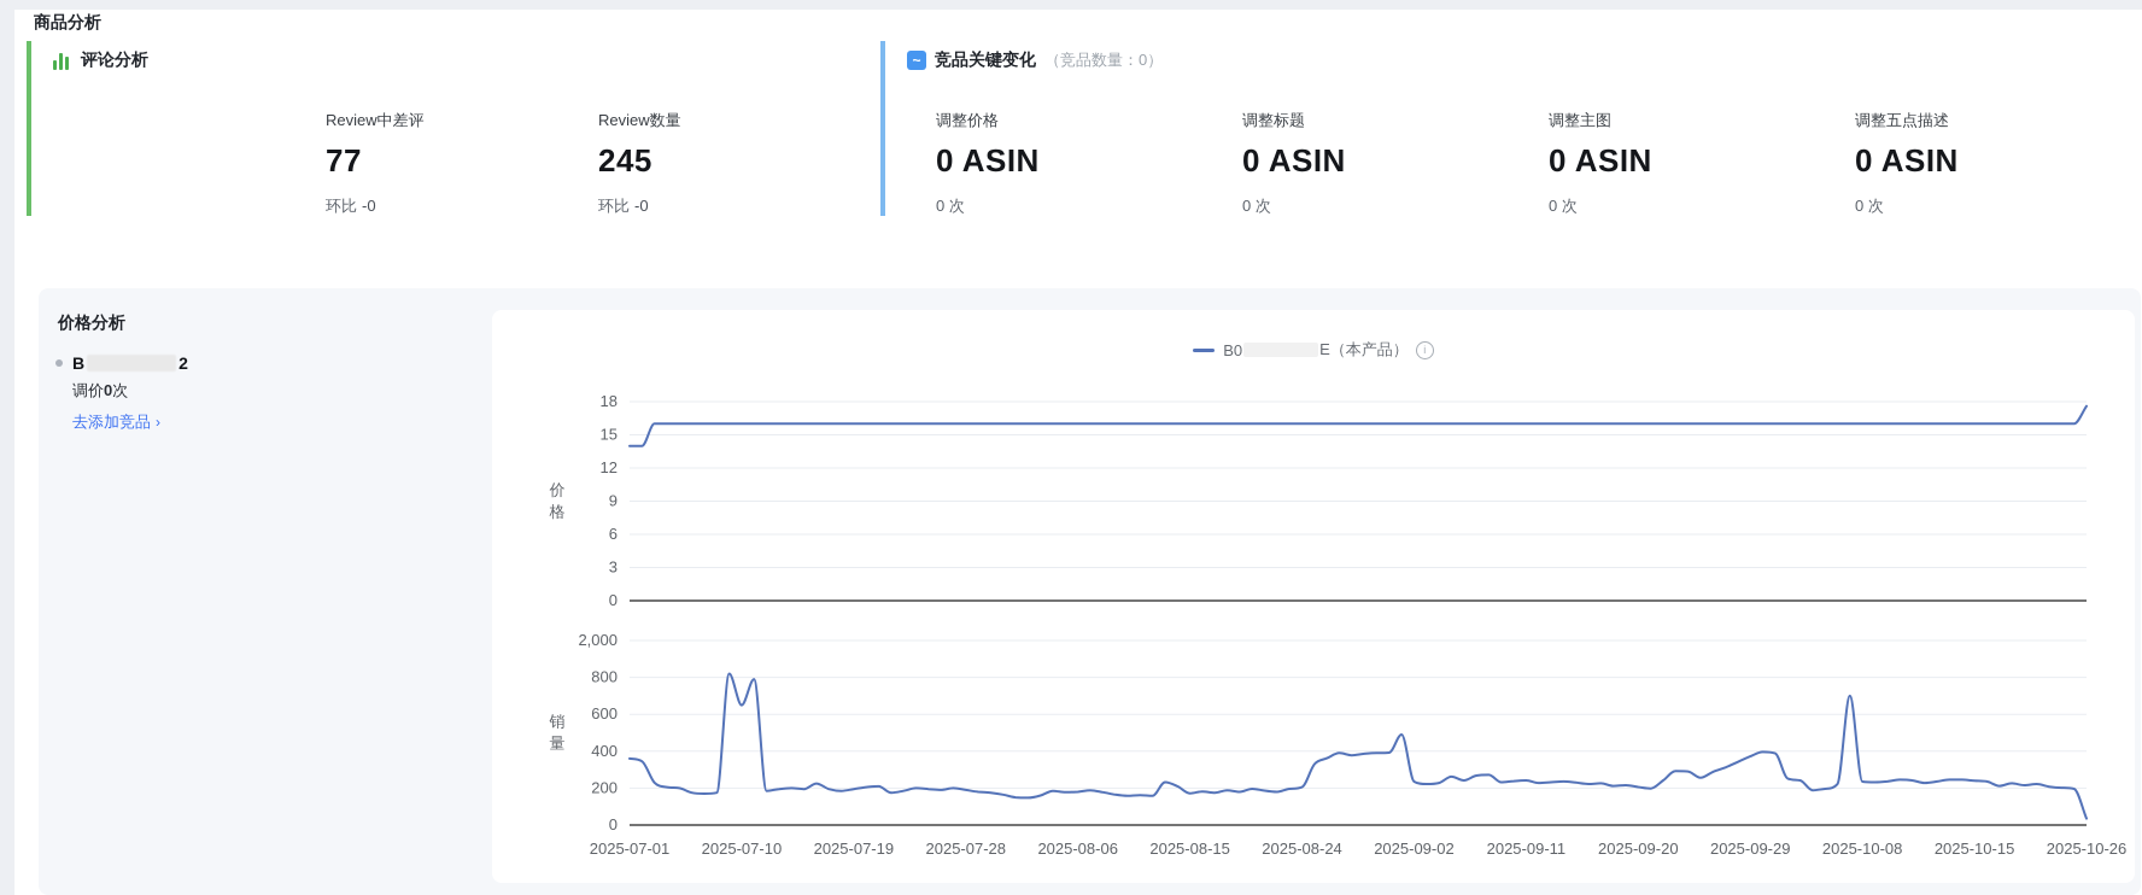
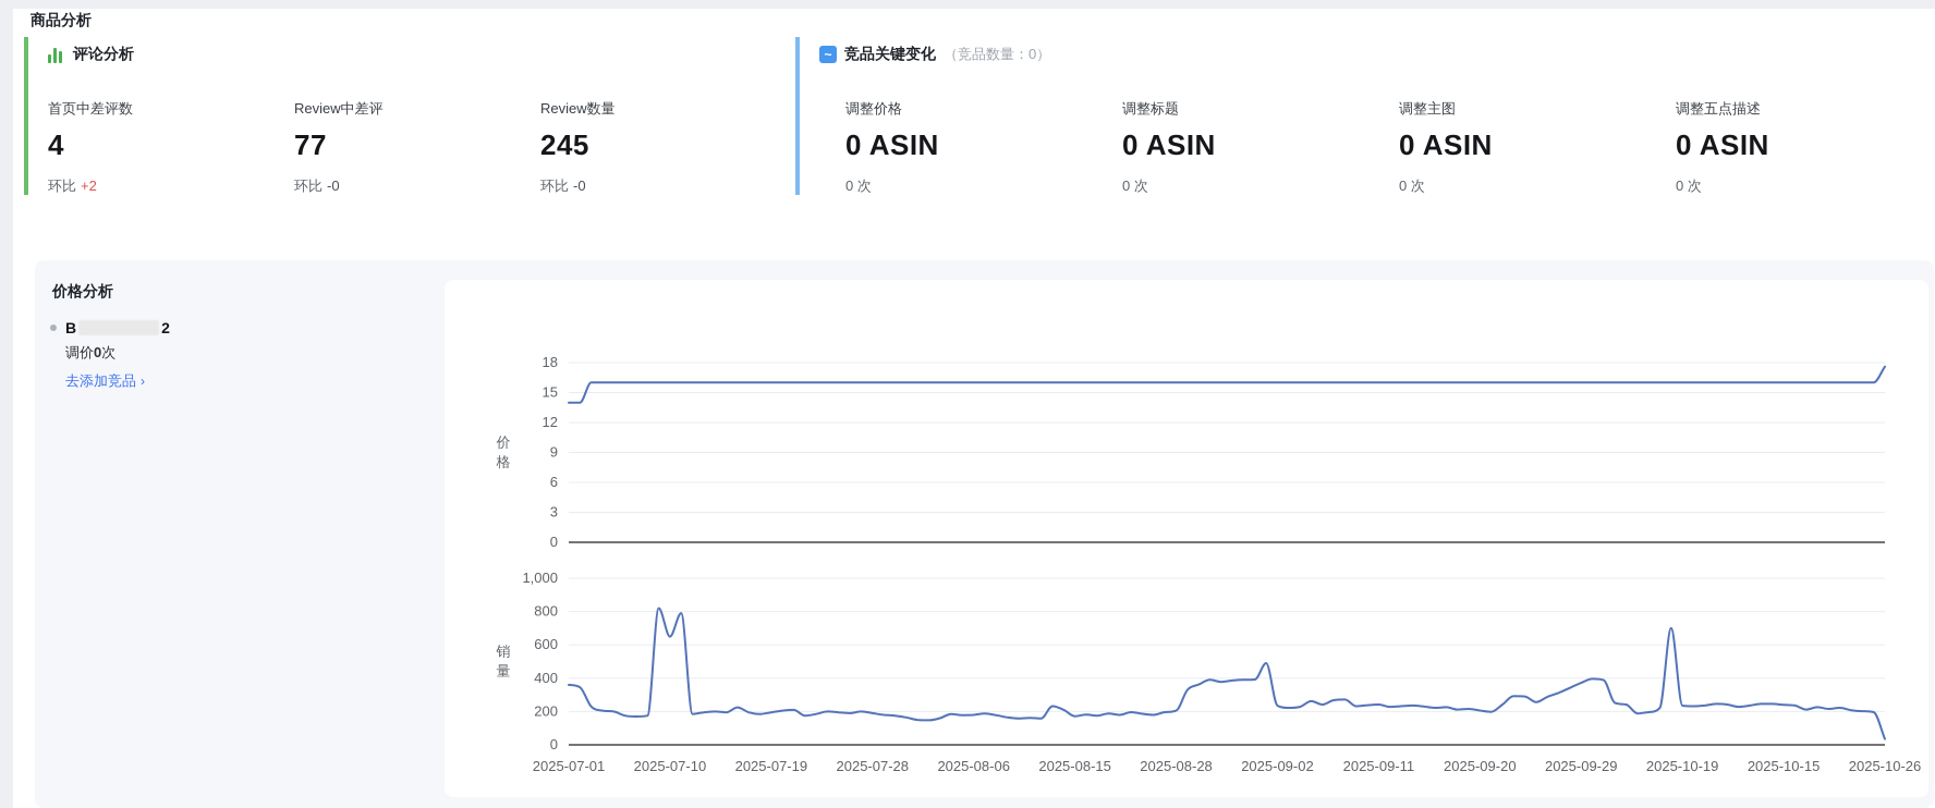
  商品分析
  评论分析
+ 首页中差评数
+ 4
+ 环比 +2
  Review中差评
  77
  环比 -0
  Review数量
  245
  环比 -0
  ~
  竞品关键变化
  （竞品数量：0）
  调整价格
  0 ASIN
  0 次
  调整标题
  0 ASIN
  0 次
  调整主图
  0 ASIN
  0 次
  调整五点描述
  0 ASIN
  0 次
  价格分析
  B
  2
  调价0次
  去添加竞品
  ›
- B0
- E（本产品）
- i
  0
  3
  6
  9
  12
  15
  18
  价
  格
  0
  200
  400
  600
  800
- 2,000
+ 1,000
  销
  量
  2025-07-01
  2025-07-10
  2025-07-19
  2025-07-28
  2025-08-06
  2025-08-15
- 2025-08-24
+ 2025-08-28
  2025-09-02
  2025-09-11
  2025-09-20
  2025-09-29
- 2025-10-08
+ 2025-10-19
  2025-10-15
  2025-10-26
